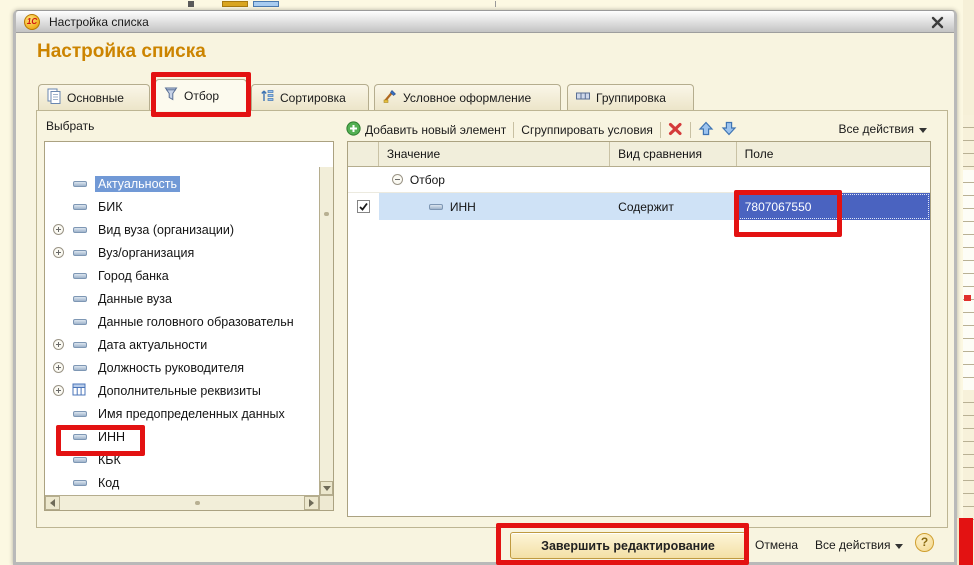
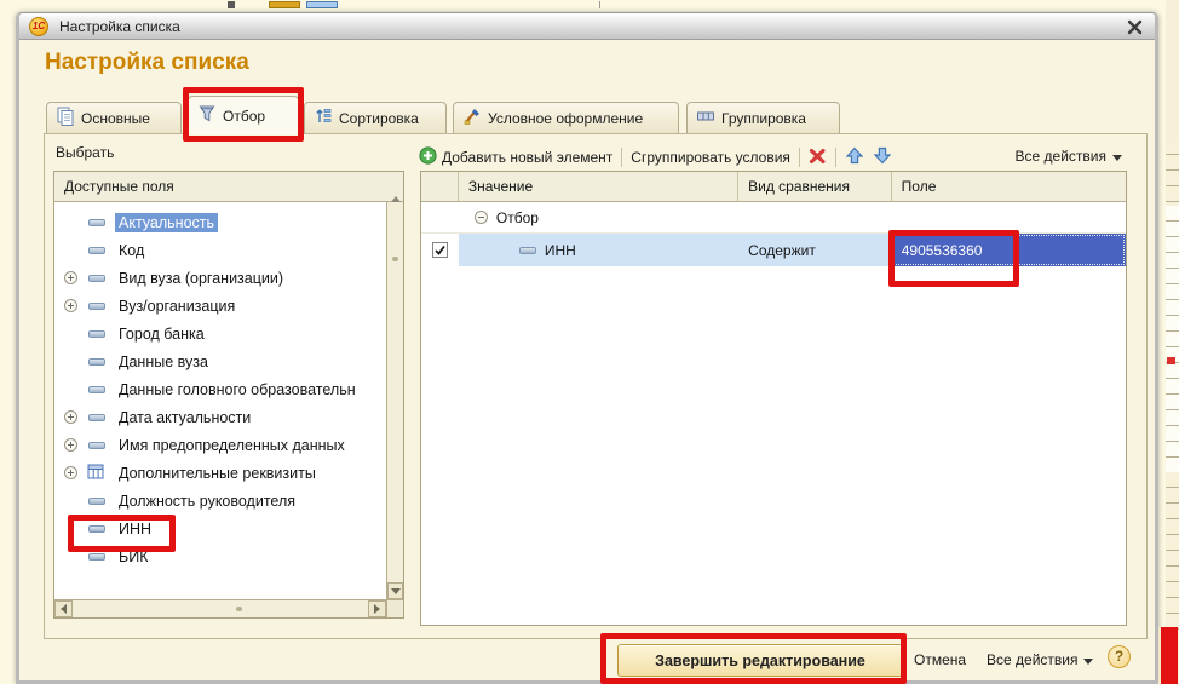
  1С
  Настройка списка
  Настройка списка
  Основные
  Отбор
  Сортировка
  Условное оформление
  Группировка
  Выбрать
  Добавить новый элемент
  Сгруппировать условия
  Все действия
+ Доступные поля
  Актуальность
- БИК
+ Код
  Вид вуза (организации)
  Вуз/организация
  Город банка
  Данные вуза
  Данные головного образовательн
  Дата актуальности
- Должность руководителя
+ Имя предопределенных данных
  Дополнительные реквизиты
- Имя предопределенных данных
+ Должность руководителя
  ИНН
- КБК
- Код
+ БИК
  Значение
  Вид сравнения
  Поле
  Отбор
  ИНН
  Содержит
- 7807067550
+ 4905536360
  Завершить редактирование
  Отмена
  Все действия
  ?
